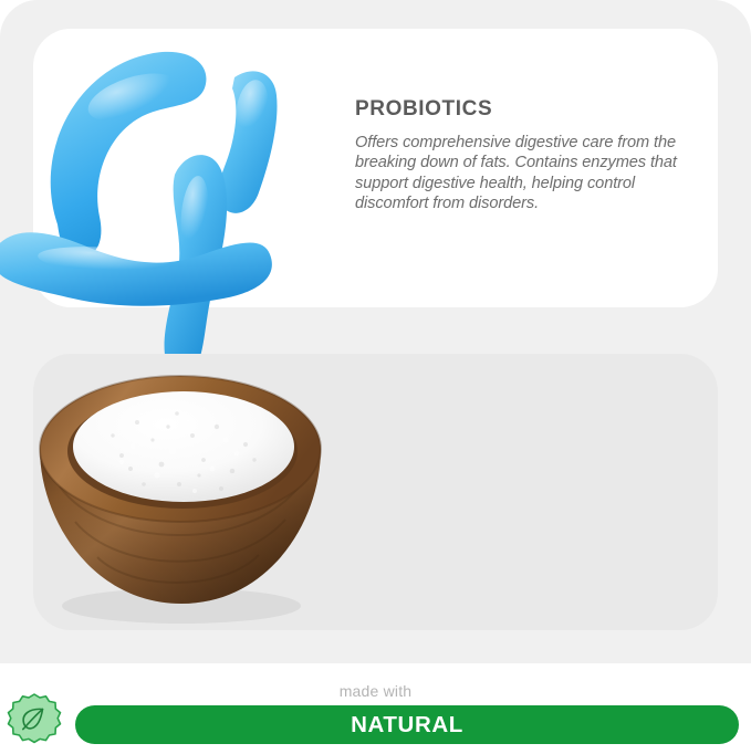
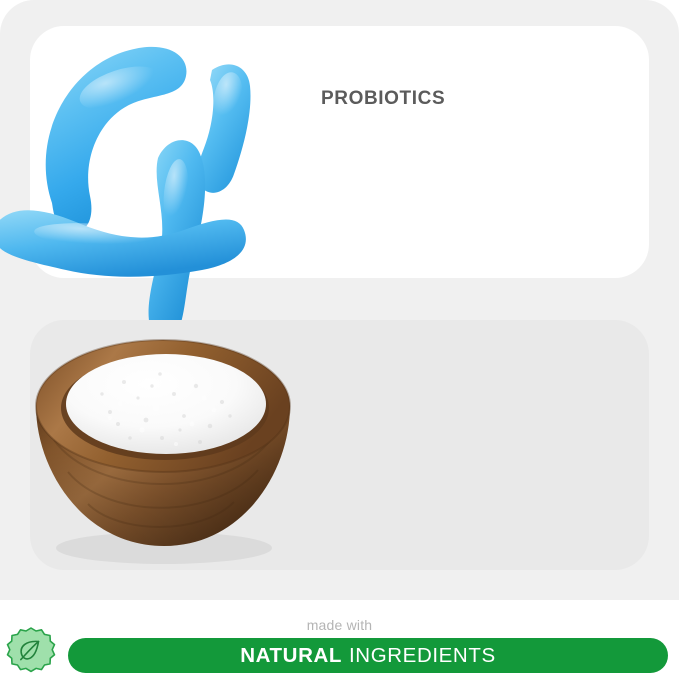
  PROBIOTICS
- Offers comprehensive digestive care from the breaking down of fats. Contains enzymes that support digestive health, helping control discomfort from disorders.
  made with
  NATURAL
+ INGREDIENTS
